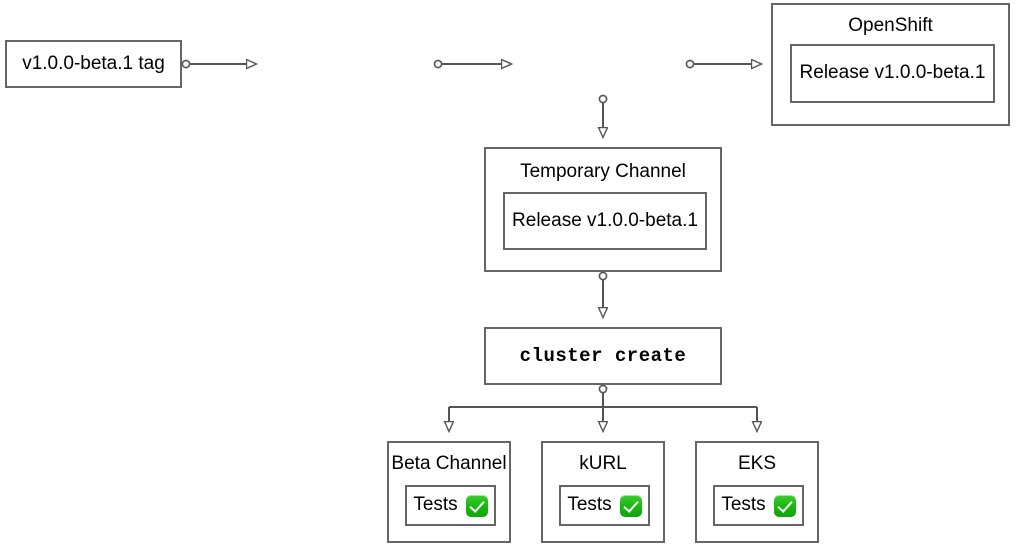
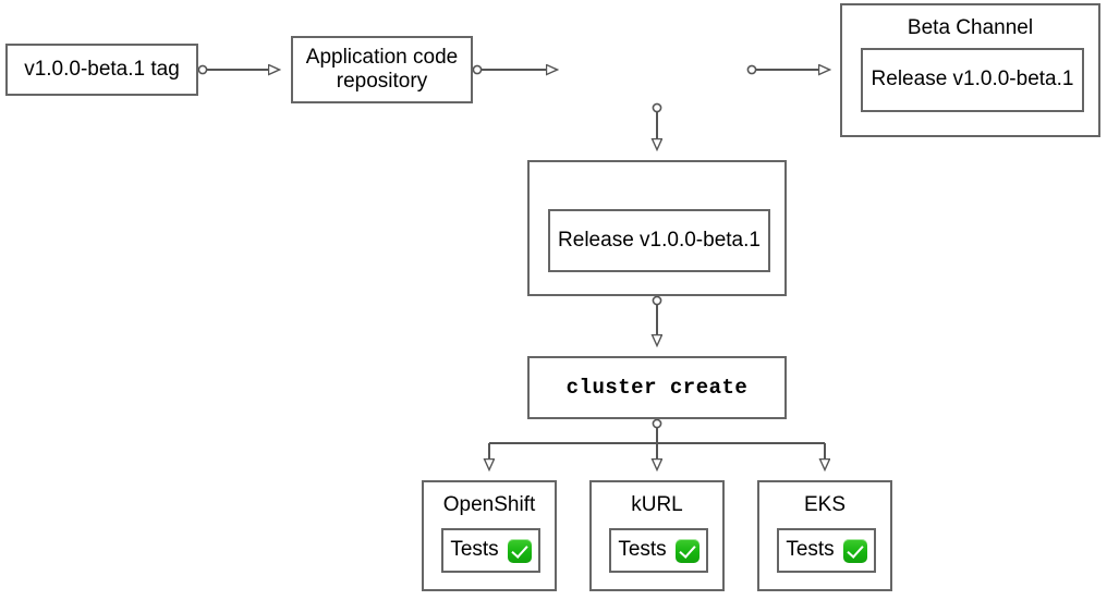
  v1.0.0-beta.1 tag
+ Application code repository
- OpenShift
+ Beta Channel
  Release v1.0.0-beta.1
- Temporary Channel
  Release v1.0.0-beta.1
  cluster create
- Beta Channel
+ OpenShift
  Tests
  kURL
  Tests
  EKS
  Tests
